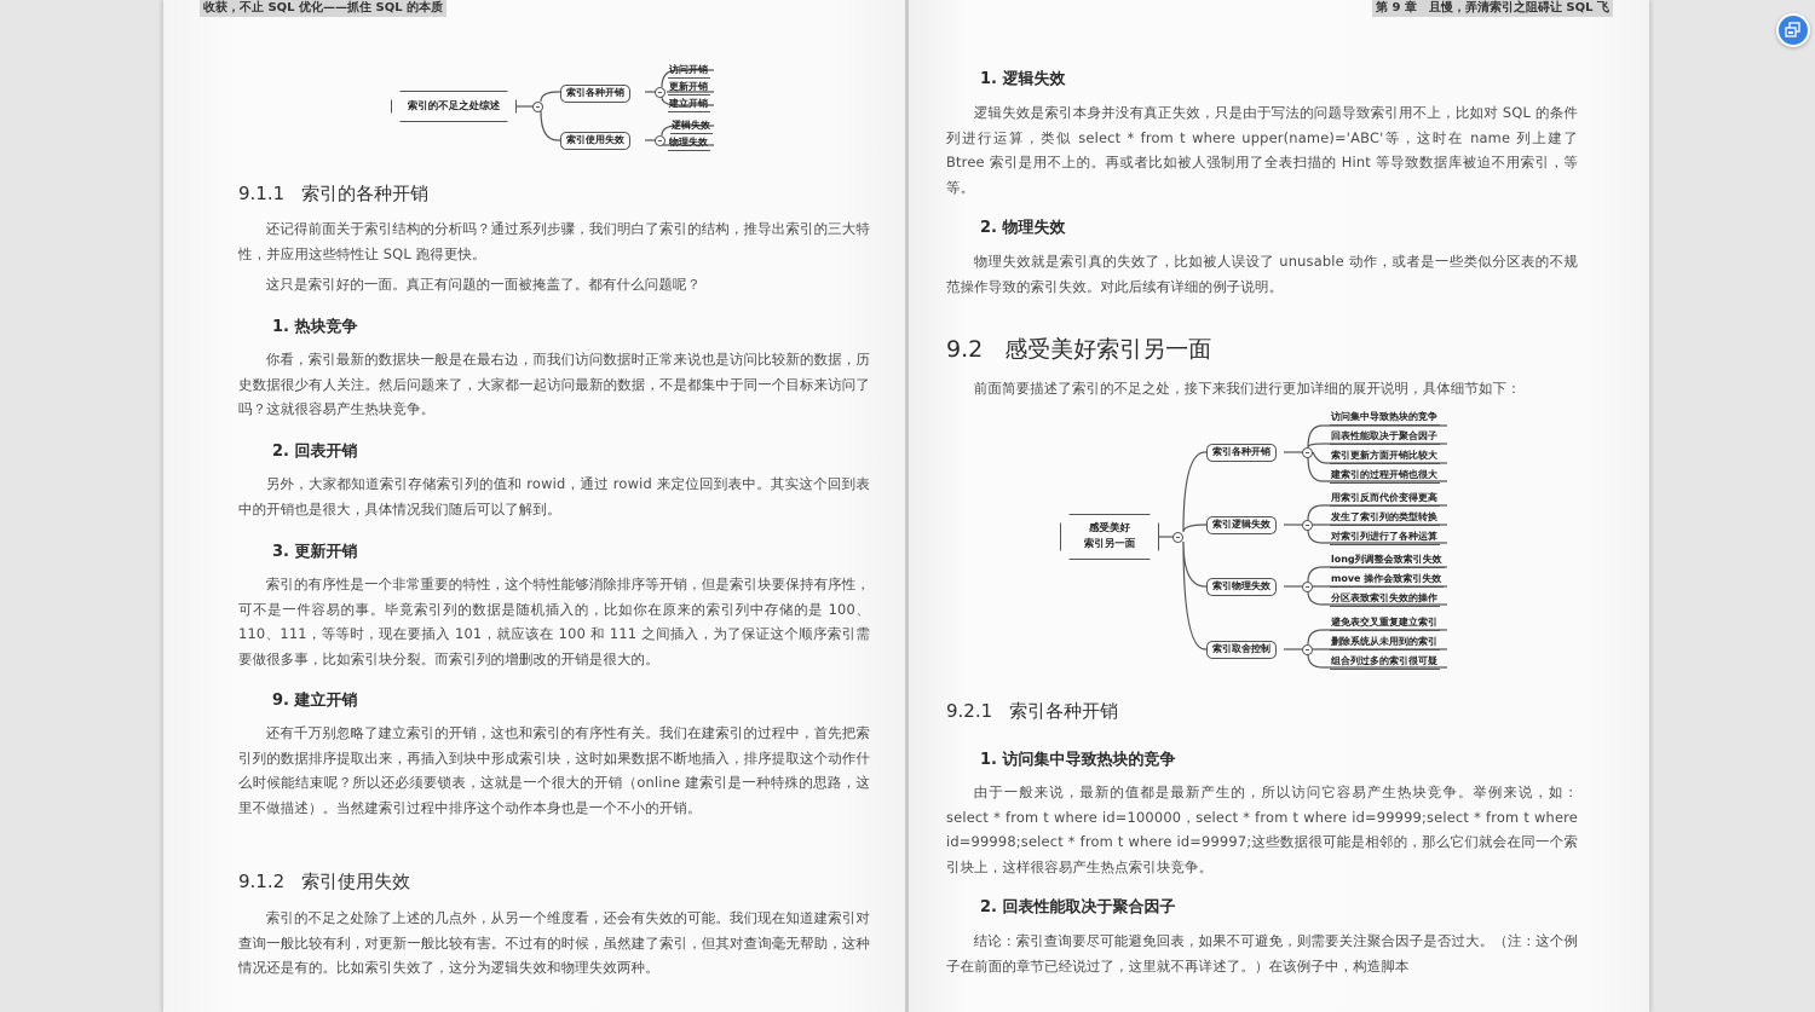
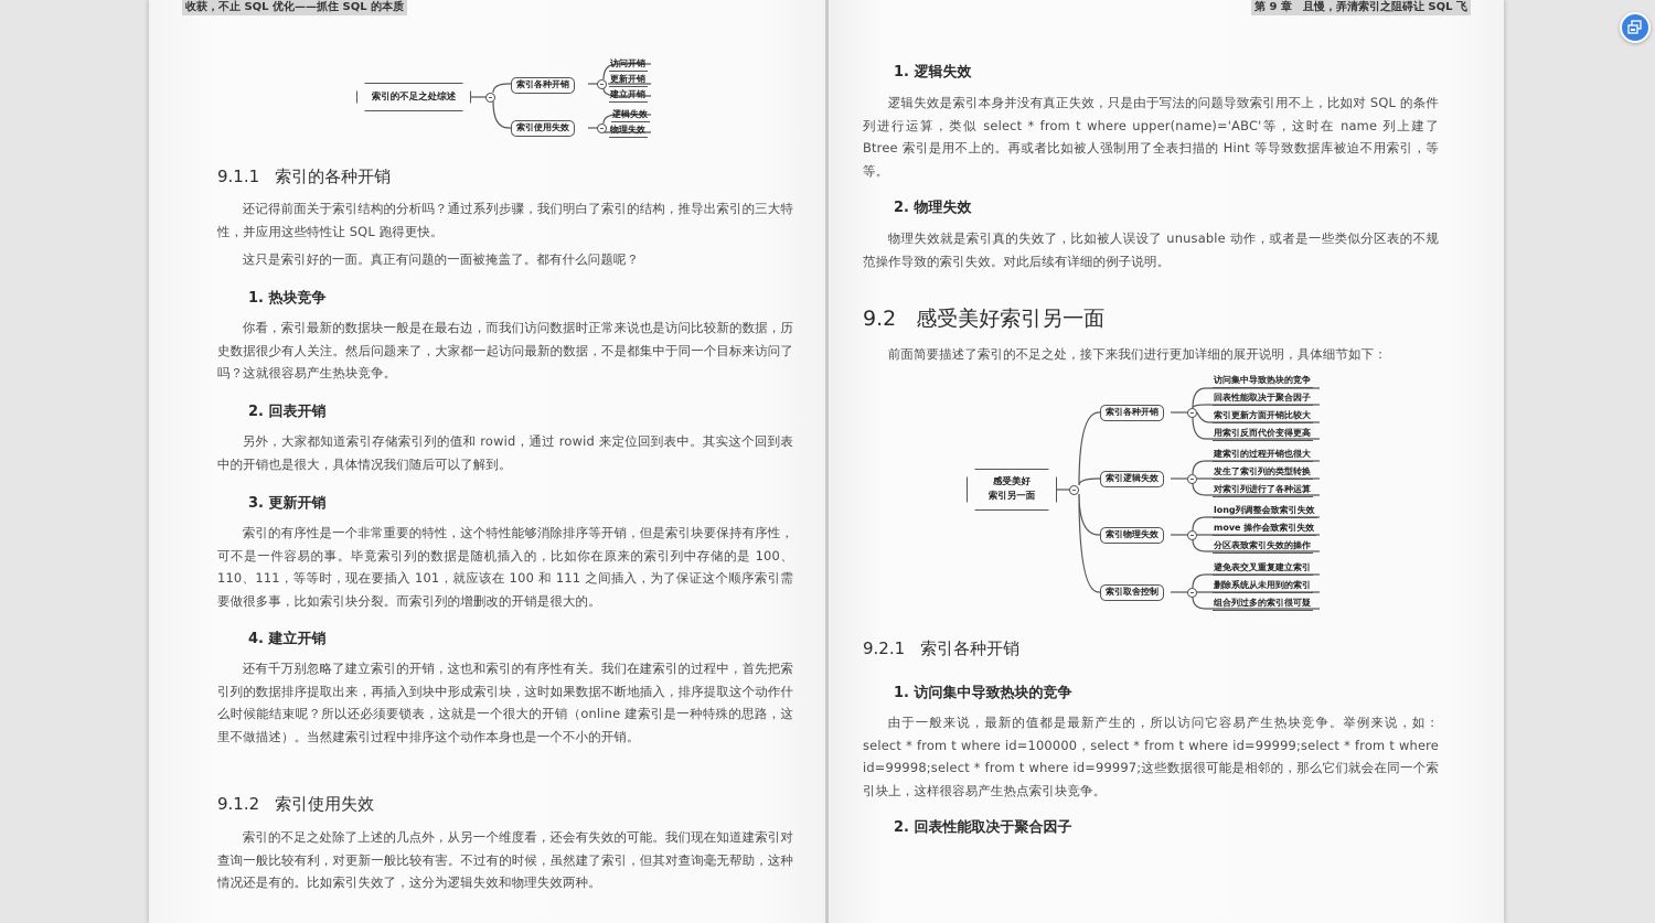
  收获，不止 SQL 优化——抓住 SQL 的本质
  索引的不足之处综述
  索引各种开销
  访问开销
  更新开销
  建立开销
  索引使用失效
  逻辑失效
  物理失效
  9.1.1 索引的各种开销
  还记得前面关于索引结构的分析吗？通过系列步骤，我们明白了索引的结构，推导出索引的三大特性，并应用这些特性让 SQL 跑得更快。
  这只是索引好的一面。真正有问题的一面被掩盖了。都有什么问题呢？
  1. 热块竞争
  你看，索引最新的数据块一般是在最右边，而我们访问数据时正常来说也是访问比较新的数据，历史数据很少有人关注。然后问题来了，大家都一起访问最新的数据，不是都集中于同一个目标来访问了吗？这就很容易产生热块竞争。
  2. 回表开销
  另外，大家都知道索引存储索引列的值和 rowid，通过 rowid 来定位回到表中。其实这个回到表中的开销也是很大，具体情况我们随后可以了解到。
  3. 更新开销
  索引的有序性是一个非常重要的特性，这个特性能够消除排序等开销，但是索引块要保持有序性，可不是一件容易的事。毕竟索引列的数据是随机插入的，比如你在原来的索引列中存储的是 100、110、111，等等时，现在要插入 101，就应该在 100 和 111 之间插入，为了保证这个顺序索引需要做很多事，比如索引块分裂。而索引列的增删改的开销是很大的。
- 9. 建立开销
+ 4. 建立开销
  还有千万别忽略了建立索引的开销，这也和索引的有序性有关。我们在建索引的过程中，首先把索引列的数据排序提取出来，再插入到块中形成索引块，这时如果数据不断地插入，排序提取这个动作什么时候能结束呢？所以还必须要锁表，这就是一个很大的开销（online 建索引是一种特殊的思路，这里不做描述）。当然建索引过程中排序这个动作本身也是一个不小的开销。
  9.1.2 索引使用失效
  索引的不足之处除了上述的几点外，从另一个维度看，还会有失效的可能。我们现在知道建索引对查询一般比较有利，对更新一般比较有害。不过有的时候，虽然建了索引，但其对查询毫无帮助，这种情况还是有的。比如索引失效了，这分为逻辑失效和物理失效两种。
  第 9 章 且慢，弄清索引之阻碍让 SQL 飞
  1. 逻辑失效
  逻辑失效是索引本身并没有真正失效，只是由于写法的问题导致索引用不上，比如对 SQL 的条件列进行运算，类似 select * from t where upper(name)='ABC'等，这时在 name 列上建了 Btree 索引是用不上的。再或者比如被人强制用了全表扫描的 Hint 等导致数据库被迫不用索引，等等。
  2. 物理失效
  物理失效就是索引真的失效了，比如被人误设了 unusable 动作，或者是一些类似分区表的不规范操作导致的索引失效。对此后续有详细的例子说明。
  9.2 感受美好索引另一面
  前面简要描述了索引的不足之处，接下来我们进行更加详细的展开说明，具体细节如下：
  感受美好
  索引另一面
  索引各种开销
  访问集中导致热块的竞争
  回表性能取决于聚合因子
  索引更新方面开销比较大
- 建索引的过程开销也很大
+ 用索引反而代价变得更高
  索引逻辑失效
- 用索引反而代价变得更高
+ 建索引的过程开销也很大
  发生了索引列的类型转换
  对索引列进行了各种运算
  索引物理失效
  long列调整会致索引失效
  move 操作会致索引失效
  分区表致索引失效的操作
  索引取舍控制
  避免表交叉重复建立索引
  删除系统从未用到的索引
  组合列过多的索引很可疑
  9.2.1 索引各种开销
  1. 访问集中导致热块的竞争
  由于一般来说，最新的值都是最新产生的，所以访问它容易产生热块竞争。举例来说，如： select * from t where id=100000，select * from t where id=99999;select * from t where id=99998;select * from t where id=99997;这些数据很可能是相邻的，那么它们就会在同一个索引块上，这样很容易产生热点索引块竞争。
  2. 回表性能取决于聚合因子
- 结论：索引查询要尽可能避免回表，如果不可避免，则需要关注聚合因子是否过大。（注：这个例子在前面的章节已经说过了，这里就不再详述了。）在该例子中，构造脚本
